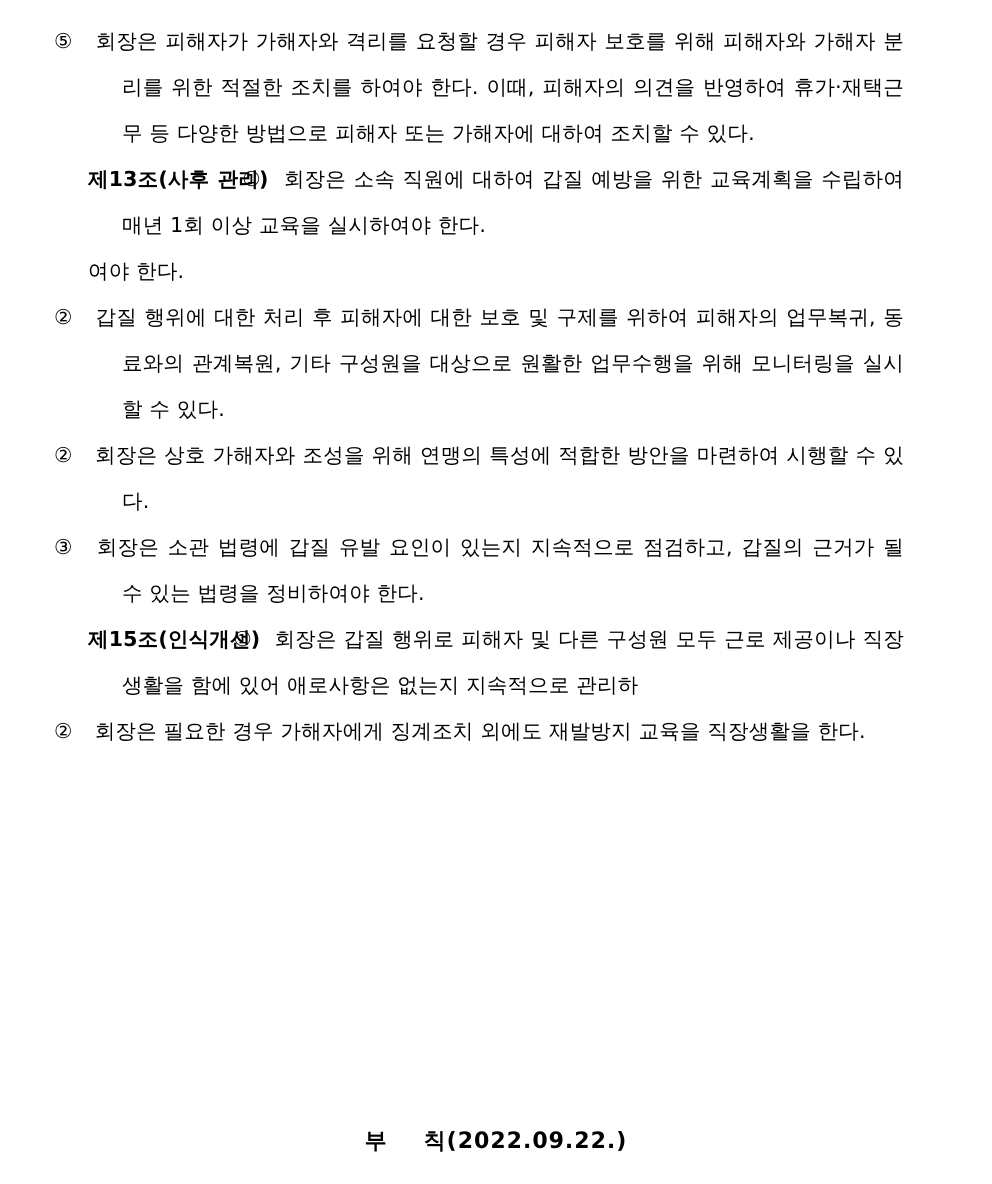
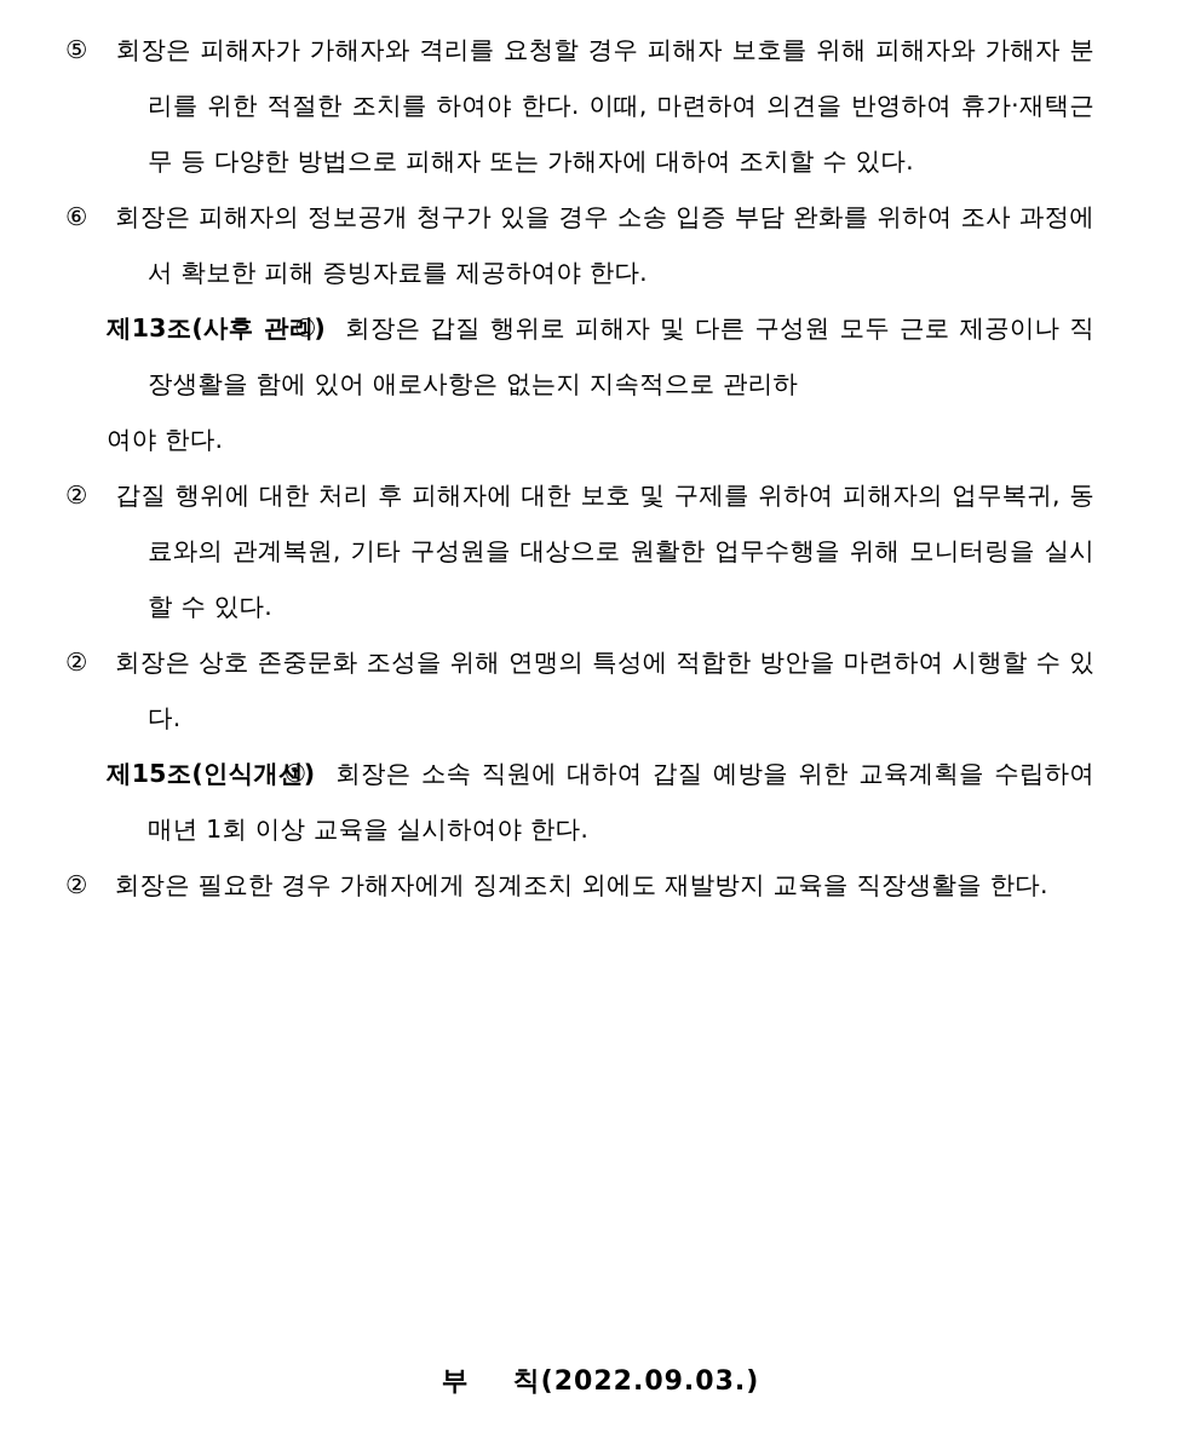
- ⑤ 회장은 피해자가 가해자와 격리를 요청할 경우 피해자 보호를 위해 피해자와 가해자 분리를 위한 적절한 조치를 하여야 한다. 이때, 피해자의 의견을 반영하여 휴가·재택근무 등 다양한 방법으로 피해자 또는 가해자에 대하여 조치할 수 있다.
+ ⑤ 회장은 피해자가 가해자와 격리를 요청할 경우 피해자 보호를 위해 피해자와 가해자 분리를 위한 적절한 조치를 하여야 한다. 이때, 마련하여 의견을 반영하여 휴가·재택근무 등 다양한 방법으로 피해자 또는 가해자에 대하여 조치할 수 있다.
+ ⑥ 회장은 피해자의 정보공개 청구가 있을 경우 소송 입증 부담 완화를 위하여 조사 과정에서 확보한 피해 증빙자료를 제공하여야 한다.
- 제13조(사후 관리) ① 회장은 소속 직원에 대하여 갑질 예방을 위한 교육계획을 수립하여 매년 1회 이상 교육을 실시하여야 한다.
+ 제13조(사후 관리) ① 회장은 갑질 행위로 피해자 및 다른 구성원 모두 근로 제공이나 직장생활을 함에 있어 애로사항은 없는지 지속적으로 관리하
  여야 한다.
  ② 갑질 행위에 대한 처리 후 피해자에 대한 보호 및 구제를 위하여 피해자의 업무복귀, 동료와의 관계복원, 기타 구성원을 대상으로 원활한 업무수행을 위해 모니터링을 실시할 수 있다.
- ② 회장은 상호 가해자와 조성을 위해 연맹의 특성에 적합한 방안을 마련하여 시행할 수 있다.
+ ② 회장은 상호 존중문화 조성을 위해 연맹의 특성에 적합한 방안을 마련하여 시행할 수 있다.
- ③ 회장은 소관 법령에 갑질 유발 요인이 있는지 지속적으로 점검하고, 갑질의 근거가 될 수 있는 법령을 정비하여야 한다.
- 제15조(인식개선) ① 회장은 갑질 행위로 피해자 및 다른 구성원 모두 근로 제공이나 직장생활을 함에 있어 애로사항은 없는지 지속적으로 관리하
+ 제15조(인식개선) ① 회장은 소속 직원에 대하여 갑질 예방을 위한 교육계획을 수립하여 매년 1회 이상 교육을 실시하여야 한다.
  ② 회장은 필요한 경우 가해자에게 징계조치 외에도 재발방지 교육을 직장생활을 한다.
- 부 칙(2022.09.22.)
+ 부 칙(2022.09.03.)
